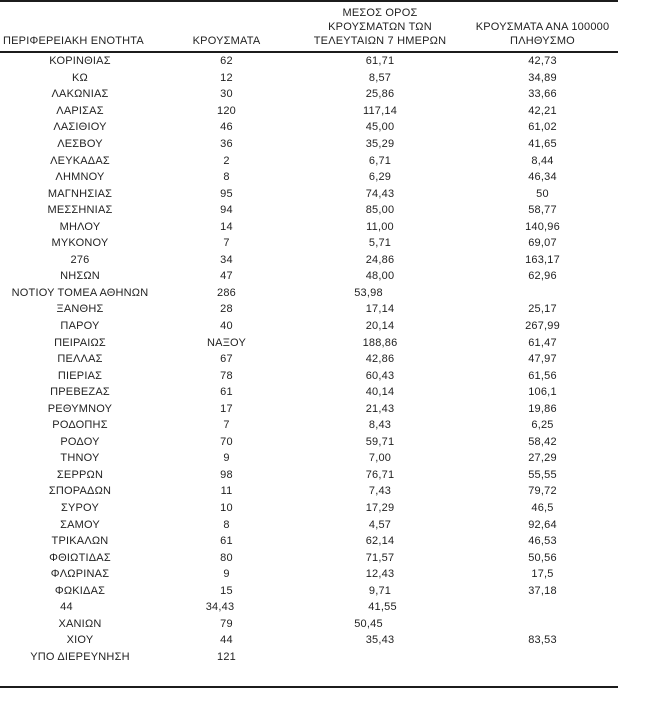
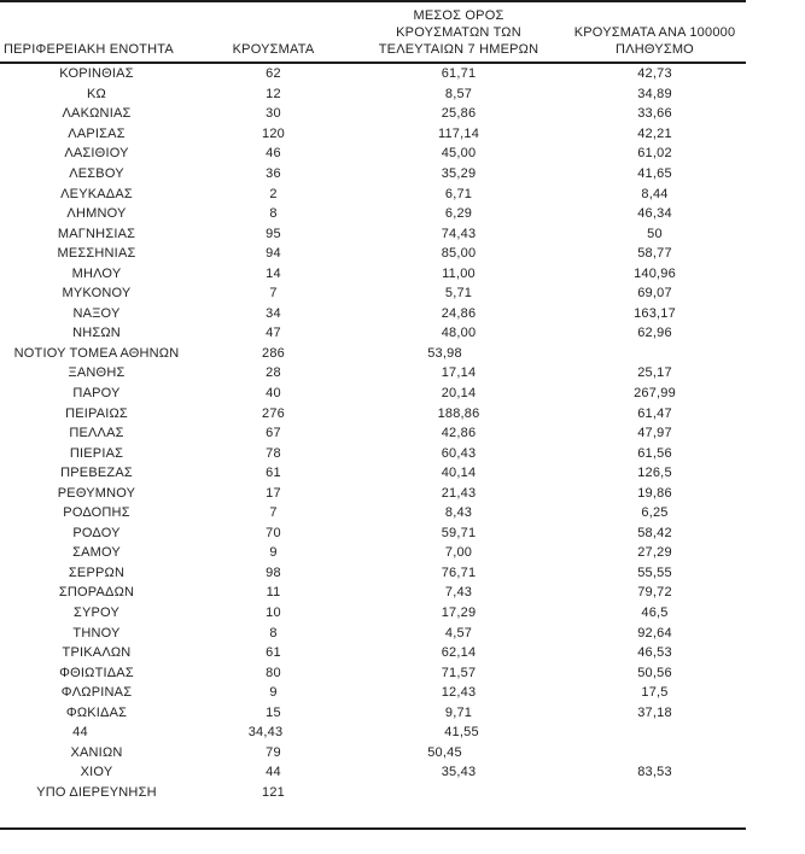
  ΠΕΡΙΦΕΡΕΙΑΚΗ ΕΝΟΤΗΤΑ
  ΚΡΟΥΣΜΑΤΑ
  ΜΕΣΟΣ ΟΡΟΣ
  ΚΡΟΥΣΜΑΤΩΝ ΤΩΝ
  ΤΕΛΕΥΤΑΙΩΝ 7 ΗΜΕΡΩΝ
  ΚΡΟΥΣΜΑΤΑ ΑΝΑ 100000
  ΠΛΗΘΥΣΜΟ
  ΚΟΡΙΝΘΙΑΣ
  62
  61,71
  42,73
  ΚΩ
  12
  8,57
  34,89
  ΛΑΚΩΝΙΑΣ
  30
  25,86
  33,66
  ΛΑΡΙΣΑΣ
  120
  117,14
  42,21
  ΛΑΣΙΘΙΟΥ
  46
  45,00
  61,02
  ΛΕΣΒΟΥ
  36
  35,29
  41,65
  ΛΕΥΚΑΔΑΣ
  2
  6,71
  8,44
  ΛΗΜΝΟΥ
  8
  6,29
  46,34
  ΜΑΓΝΗΣΙΑΣ
  95
  74,43
  50
  ΜΕΣΣΗΝΙΑΣ
  94
  85,00
  58,77
  ΜΗΛΟΥ
  14
  11,00
  140,96
  ΜΥΚΟΝΟΥ
  7
  5,71
  69,07
- 276
+ ΝΑΞΟΥ
  34
  24,86
  163,17
  ΝΗΣΩΝ
  47
  48,00
  62,96
  ΝΟΤΙΟΥ ΤΟΜΕΑ ΑΘΗΝΩΝ
  286
  53,98
  ΞΑΝΘΗΣ
  28
  17,14
  25,17
  ΠΑΡΟΥ
  40
  20,14
  267,99
  ΠΕΙΡΑΙΩΣ
- ΝΑΞΟΥ
+ 276
  188,86
  61,47
  ΠΕΛΛΑΣ
  67
  42,86
  47,97
  ΠΙΕΡΙΑΣ
  78
  60,43
  61,56
  ΠΡΕΒΕΖΑΣ
  61
  40,14
- 106,1
+ 126,5
  ΡΕΘΥΜΝΟΥ
  17
  21,43
  19,86
  ΡΟΔΟΠΗΣ
  7
  8,43
  6,25
  ΡΟΔΟΥ
  70
  59,71
  58,42
- ΤΗΝΟΥ
+ ΣΑΜΟΥ
  9
  7,00
  27,29
  ΣΕΡΡΩΝ
  98
  76,71
  55,55
  ΣΠΟΡΑΔΩΝ
  11
  7,43
  79,72
  ΣΥΡΟΥ
  10
  17,29
  46,5
- ΣΑΜΟΥ
+ ΤΗΝΟΥ
  8
  4,57
  92,64
  ΤΡΙΚΑΛΩΝ
  61
  62,14
  46,53
  ΦΘΙΩΤΙΔΑΣ
  80
  71,57
  50,56
  ΦΛΩΡΙΝΑΣ
  9
  12,43
  17,5
  ΦΩΚΙΔΑΣ
  15
  9,71
  37,18
  44
  34,43
  41,55
  ΧΑΝΙΩΝ
  79
  50,45
  ΧΙΟΥ
  44
  35,43
  83,53
  ΥΠΟ ΔΙΕΡΕΥΝΗΣΗ
  121
